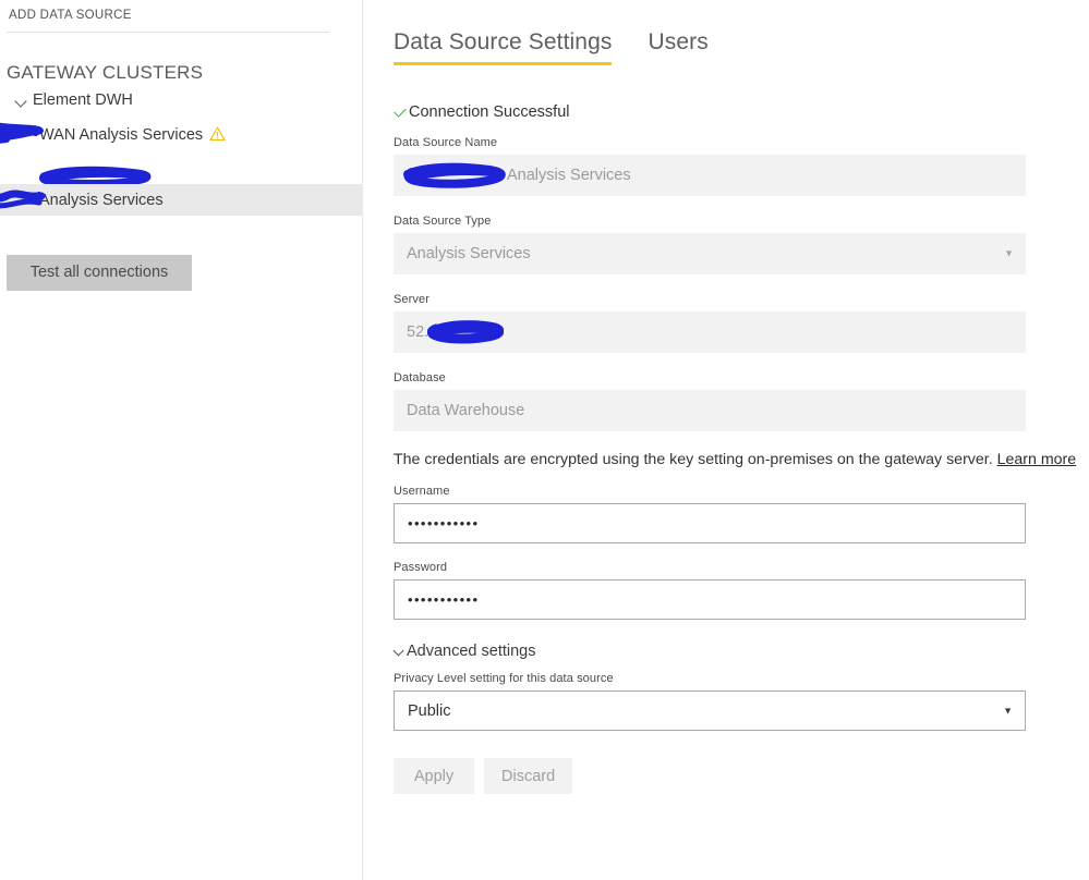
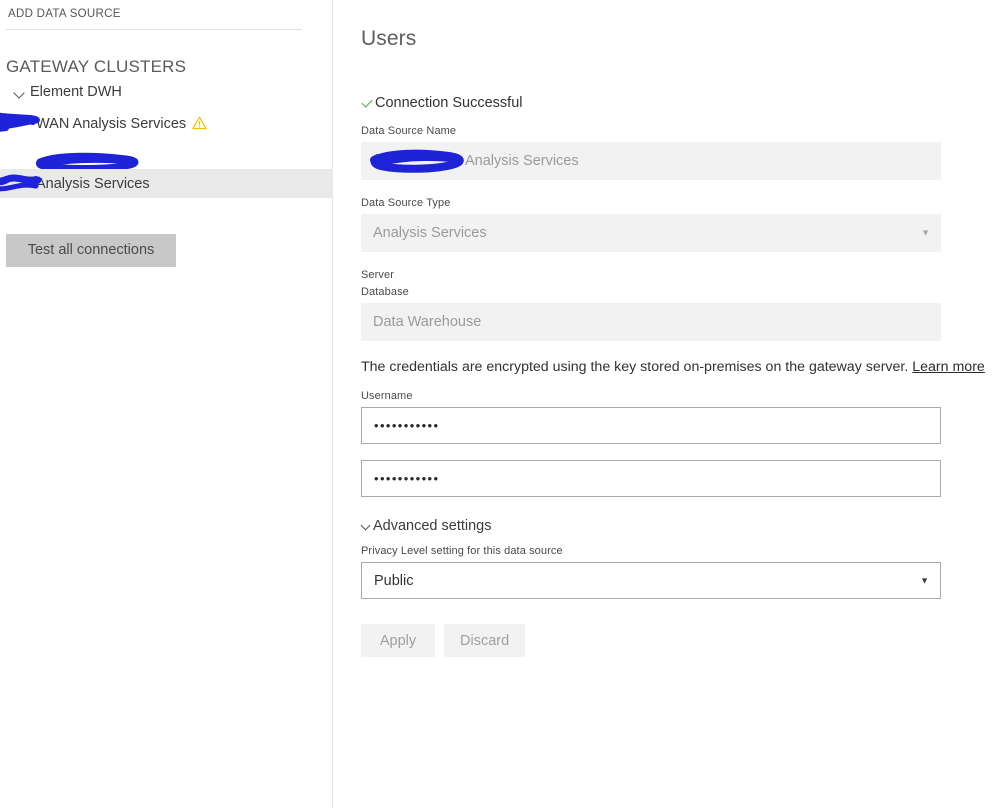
  ADD DATA SOURCE
  GATEWAY CLUSTERS
  Element DWH
  WAN Analysis Services
  Analysis Services
  Test all connections
- Data Source Settings
  Users
  Connection Successful
  Data Source Name
  Analysis Services
  Data Source Type
  Analysis Services
  ▼
  Server
- 52.
  Database
  Data Warehouse
- The credentials are encrypted using the key setting on-premises on the gateway server. Learn more
+ The credentials are encrypted using the key stored on-premises on the gateway server. Learn more
  Username
  •••••••••••
- Password
  •••••••••••
  Advanced settings
  Privacy Level setting for this data source
  Public
  ▼
  Apply
  Discard
